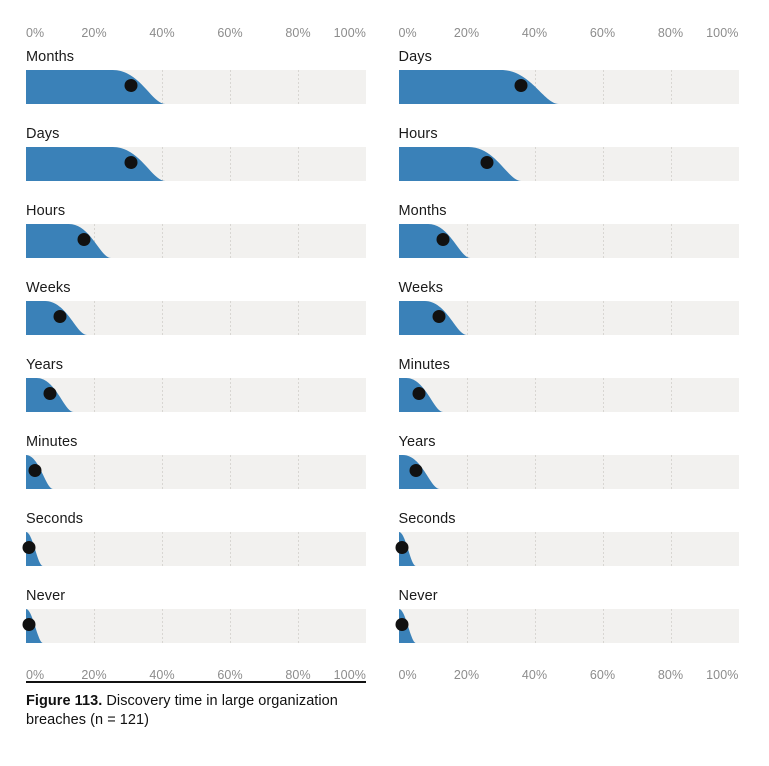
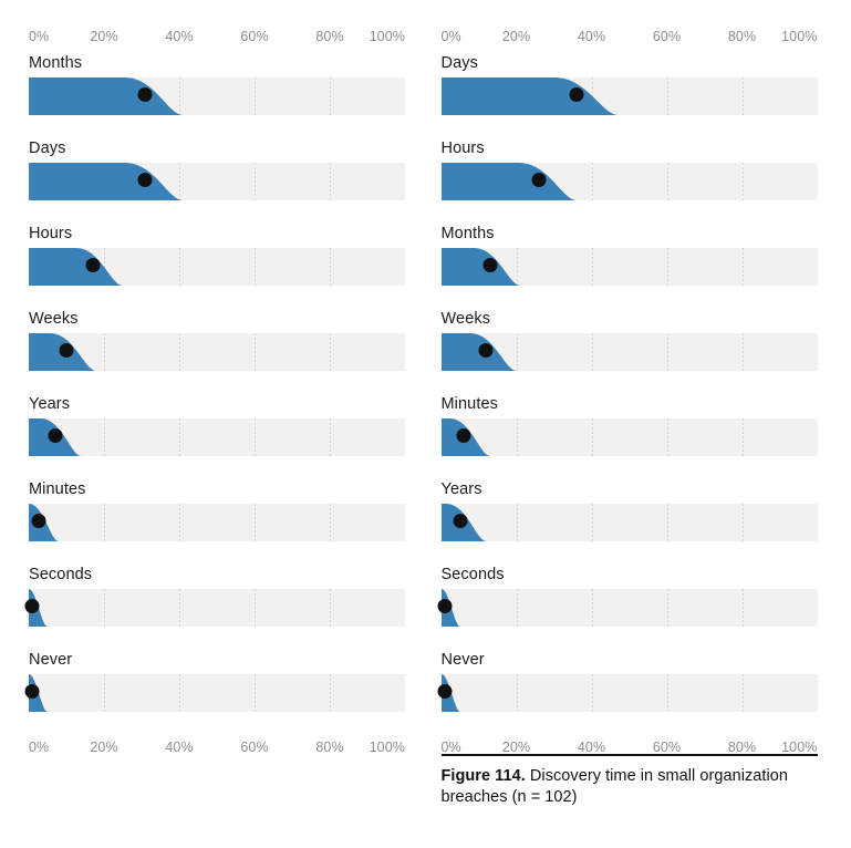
  0%
  20%
  40%
  60%
  80%
  100%
  Months
  Days
  Hours
  Weeks
  Years
  Minutes
  Seconds
  Never
  0%
  20%
  40%
  60%
  80%
  100%
- Figure 113. Discovery time in large organization breaches (n = 121)
  0%
  20%
  40%
  60%
  80%
  100%
  Days
  Hours
  Months
  Weeks
  Minutes
  Years
  Seconds
  Never
  0%
  20%
  40%
  60%
  80%
  100%
+ Figure 114. Discovery time in small organization breaches (n = 102)
